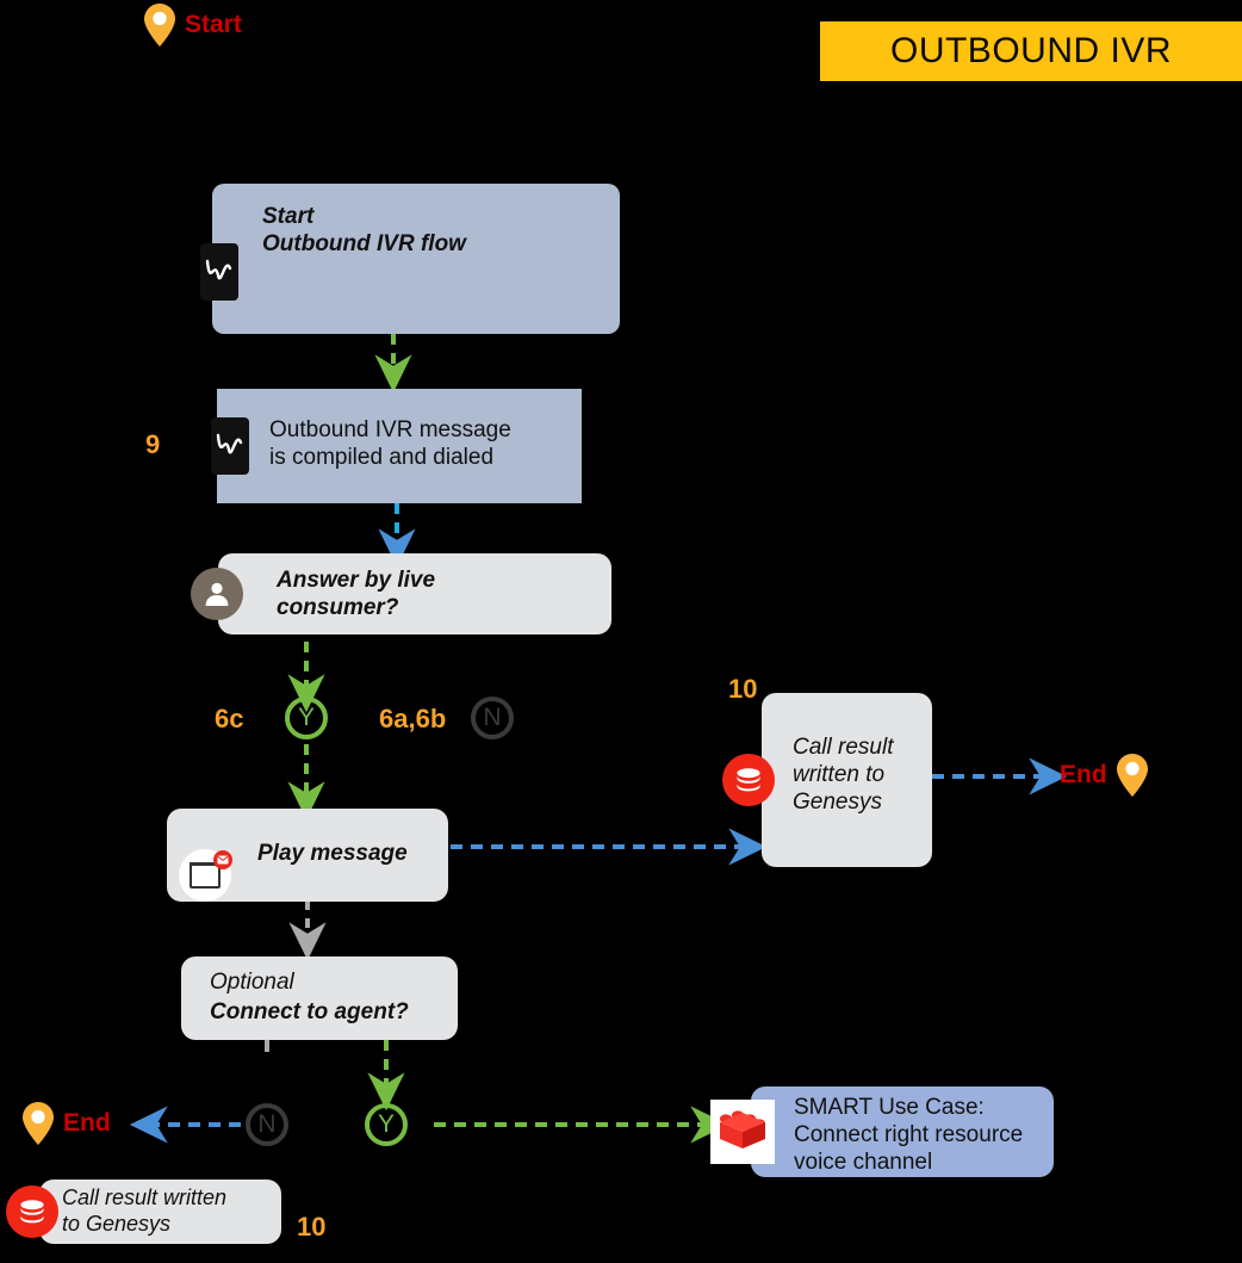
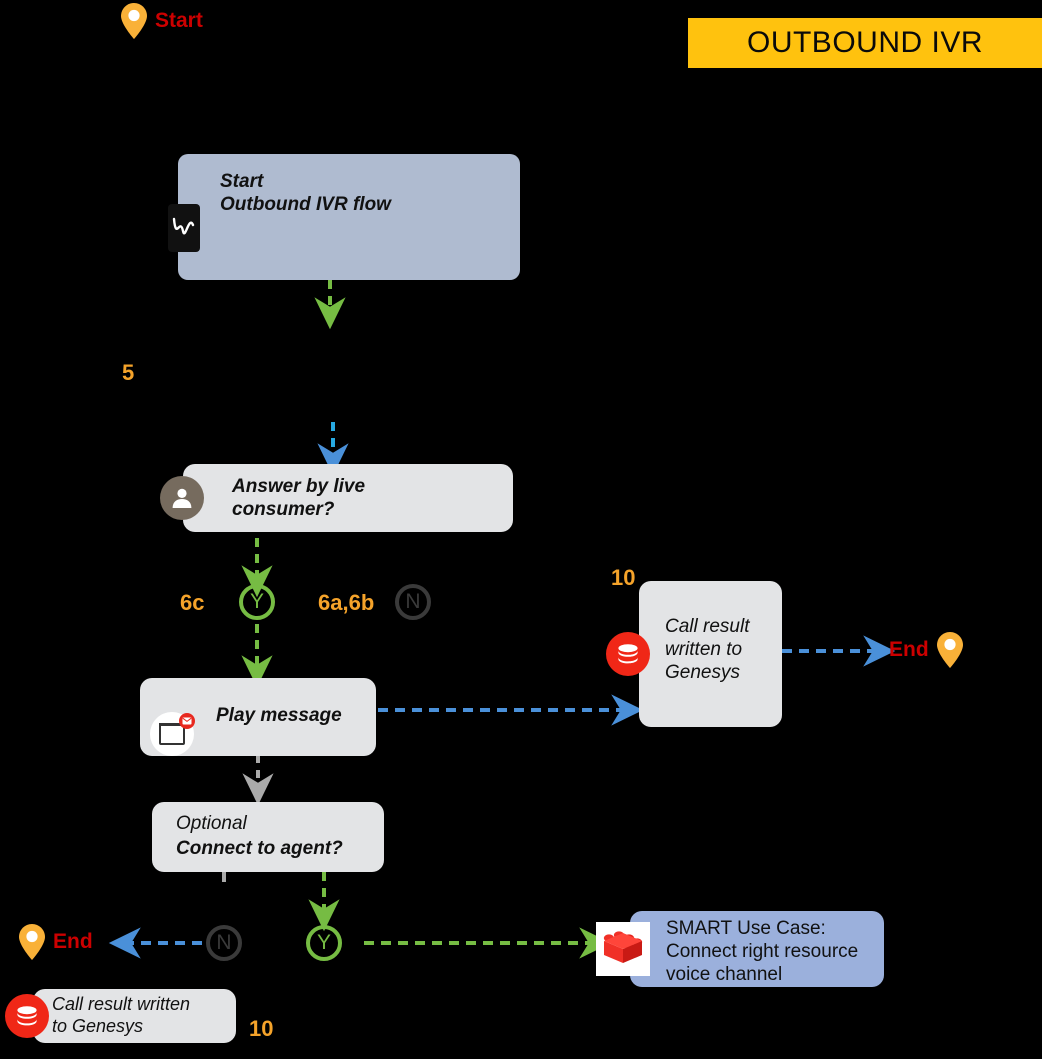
  OUTBOUND IVR
  Start
  Start
  Outbound IVR flow
- Outbound IVR message
- is compiled and dialed
- 9
+ 5
  Answer by live
  consumer?
  6c
  Y
  6a,6b
  N
  Play message
  10
  Call result
  written to
  Genesys
  End
  Optional
  Connect to agent?
  N
  Y
  End
  SMART Use Case:
  Connect right resource
  voice channel
  Call result written
  to Genesys
  10
